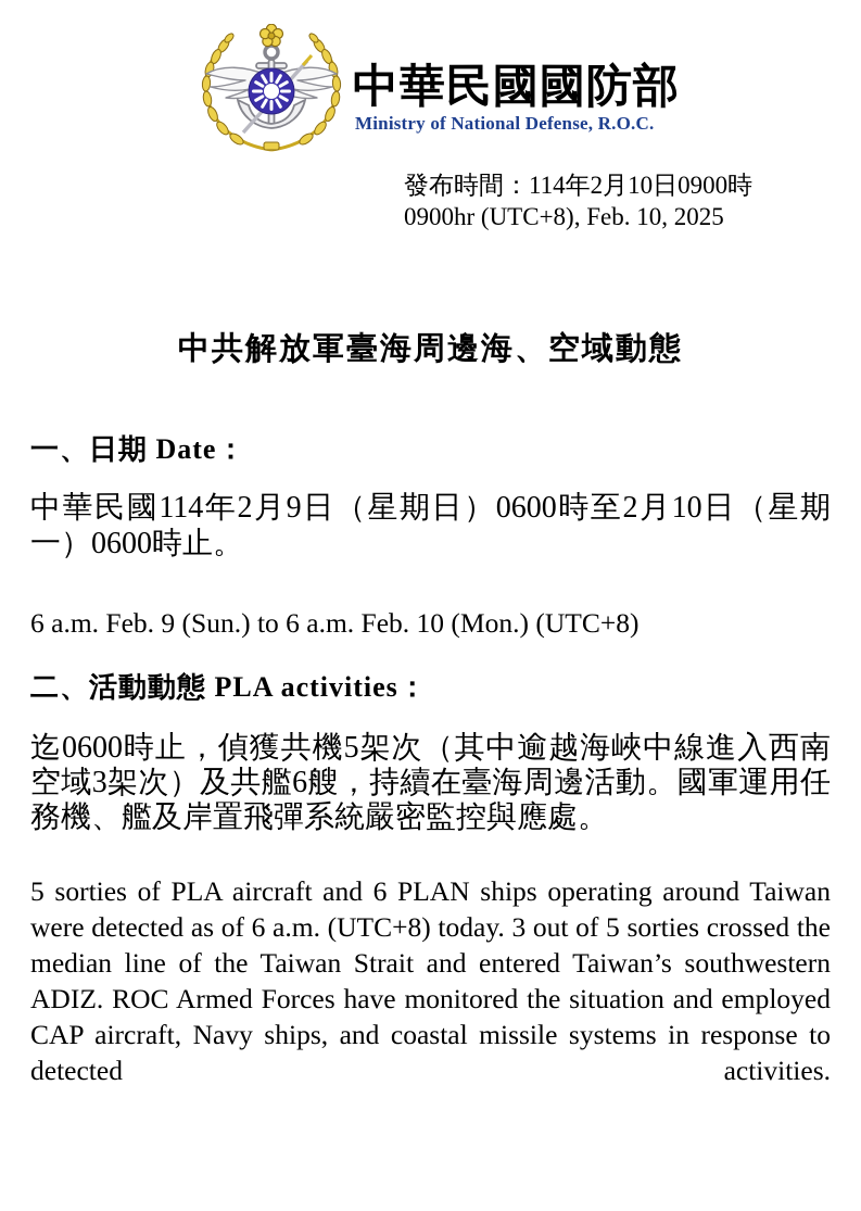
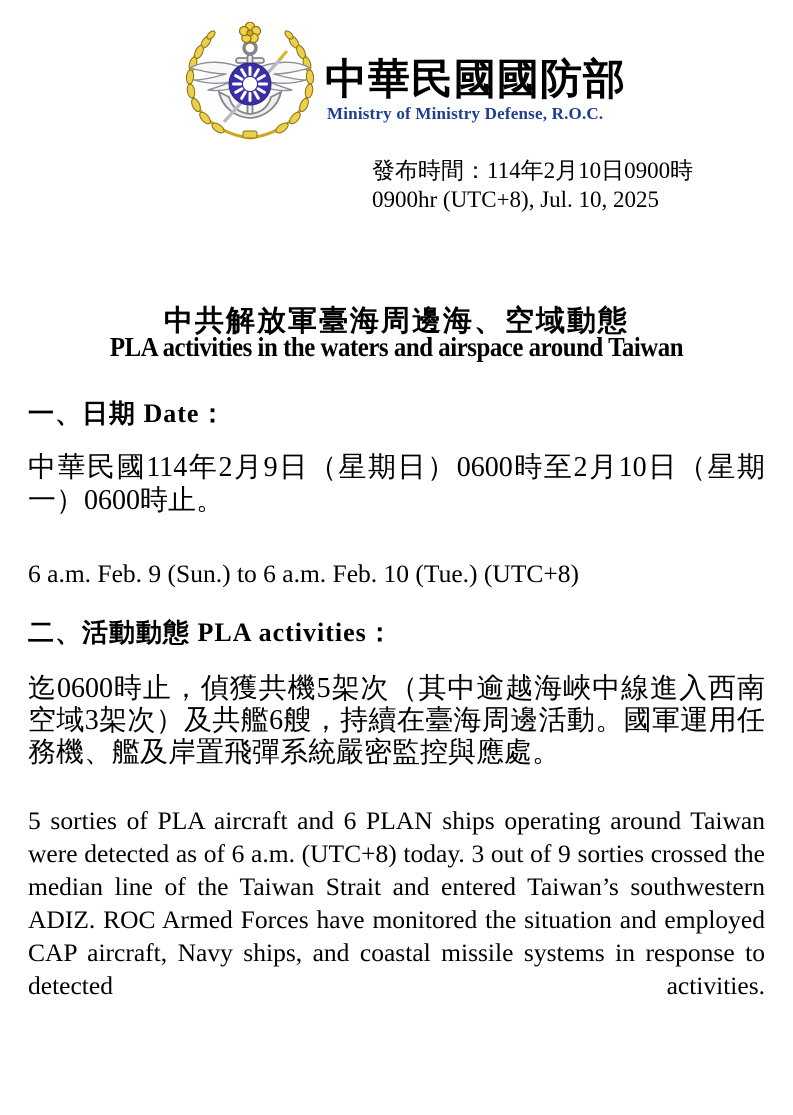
  中華民國國防部
- Ministry of National Defense, R.O.C.
+ Ministry of Ministry Defense, R.O.C.
  發布時間：114年2月10日0900時
- 0900hr (UTC+8), Feb. 10, 2025
+ 0900hr (UTC+8), Jul. 10, 2025
  中共解放軍臺海周邊海、空域動態
+ PLA activities in the waters and airspace around Taiwan
  一、日期 Date：
  中華民國114年2月9日（星期日）0600時至2月10日（星期一）0600時止。
- 6 a.m. Feb. 9 (Sun.) to 6 a.m. Feb. 10 (Mon.) (UTC+8)
+ 6 a.m. Feb. 9 (Sun.) to 6 a.m. Feb. 10 (Tue.) (UTC+8)
  二、活動動態 PLA activities：
  迄0600時止，偵獲共機5架次（其中逾越海峽中線進入西南空域3架次）及共艦6艘，持續在臺海周邊活動。國軍運用任務機、艦及岸置飛彈系統嚴密監控與應處。
- 5 sorties of PLA aircraft and 6 PLAN ships operating around Taiwan were detected as of 6 a.m. (UTC+8) today. 3 out of 5 sorties crossed the median line of the Taiwan Strait and entered Taiwan’s southwestern ADIZ. ROC Armed Forces have monitored the situation and employed CAP aircraft, Navy ships, and coastal missile systems in response to detected activities.
+ 5 sorties of PLA aircraft and 6 PLAN ships operating around Taiwan were detected as of 6 a.m. (UTC+8) today. 3 out of 9 sorties crossed the median line of the Taiwan Strait and entered Taiwan’s southwestern ADIZ. ROC Armed Forces have monitored the situation and employed CAP aircraft, Navy ships, and coastal missile systems in response to detected activities.
